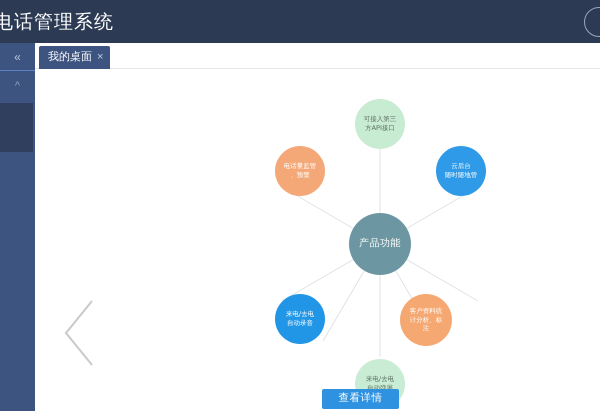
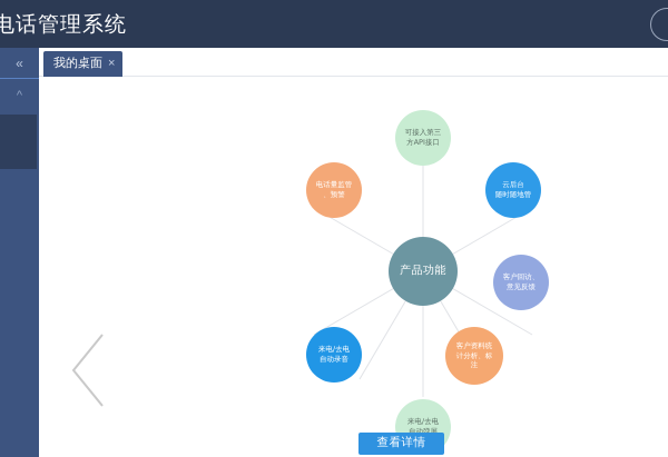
  电话管理系统
  «
  ^
  我的桌面
  ×
  产品功能
  可接入第三
  方API接口
  云后台
  随时随地管
+ 客户回访、
+ 意见反馈
  客户资料统
  计分析、标
  注
  来电/去电
  自动弹屏
  来电/去电
  自动录音
  电话量监管
  、预警
  查看详情
